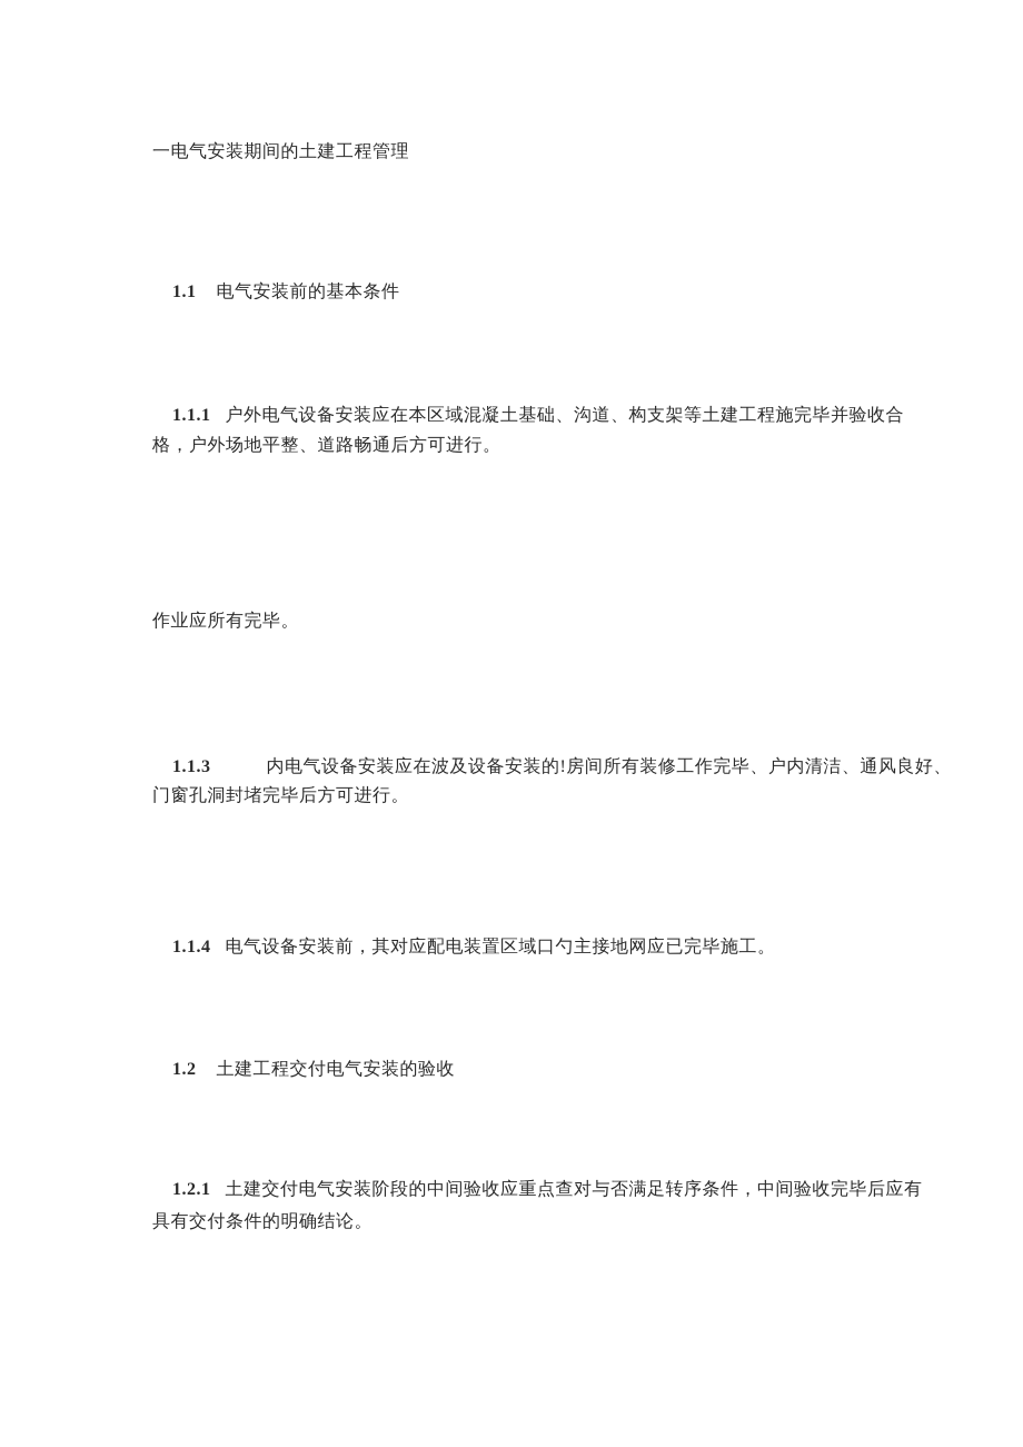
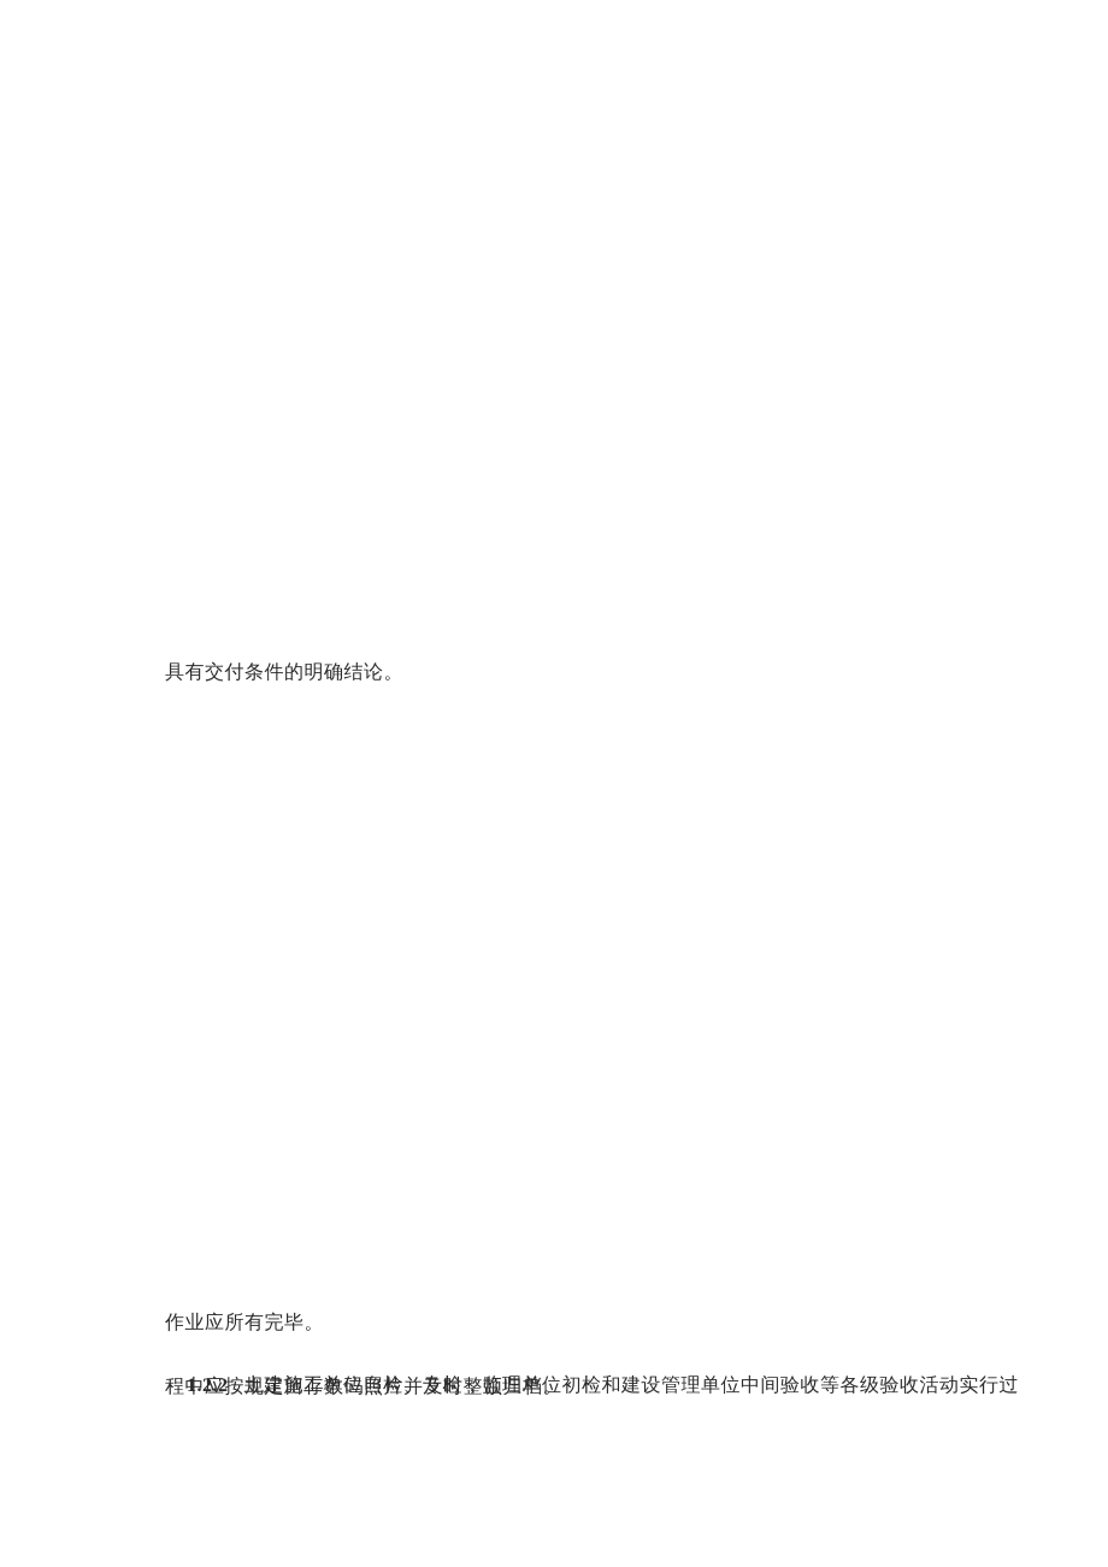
- 一电气安装期间的土建工程管理
- 1.1 电气安装前的基本条件
- 1.1.1 户外电气设备安装应在本区域混凝土基础、沟道、构支架等土建工程施完毕并验收合
- 格，户外场地平整、道路畅通后方可进行。
- 作业应所有完毕。
+ 具有交付条件的明确结论。
- 1.1.3 内电气设备安装应在波及设备安装的!房间所有装修工作完毕、户内清洁、通风良好、
- 门窗孔洞封堵完毕后方可进行。
- 1.1.4 电气设备安装前，其对应配电装置区域口勺主接地网应已完毕施工。
- 1.2 土建工程交付电气安装的验收
- 1.2.1 土建交付电气安装阶段的中间验收应重点查对与否满足转序条件，中间验收完毕后应有
- 具有交付条件的明确结论。
+ 作业应所有完毕。
+ 1.2.2 土建施工单位自检、专检，监理单位初检和建设管理单位中间验收等各级验收活动实行过
+ 程中应按规定留存数码照片并及时整顿归档。
